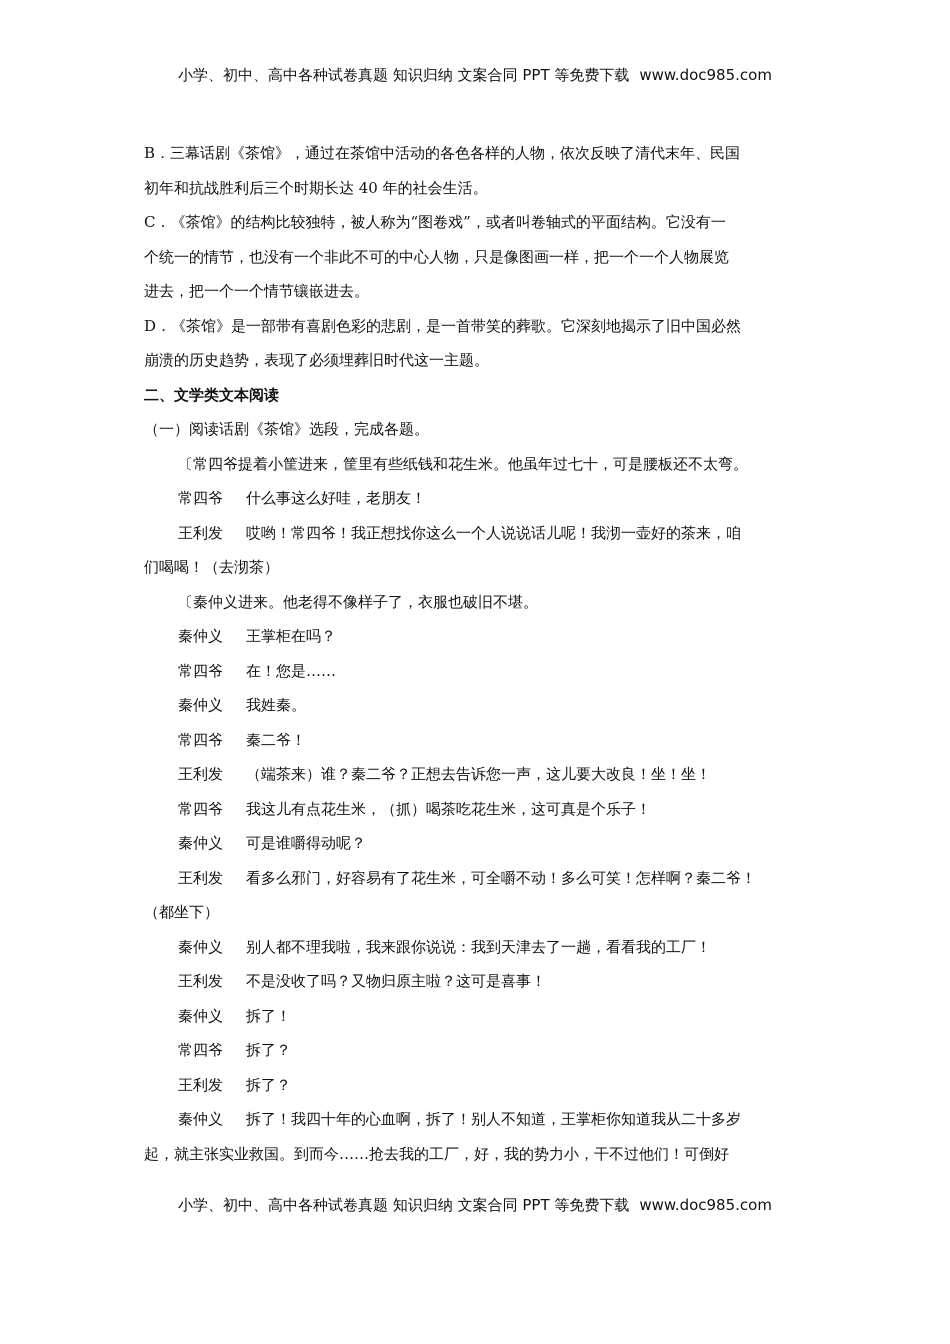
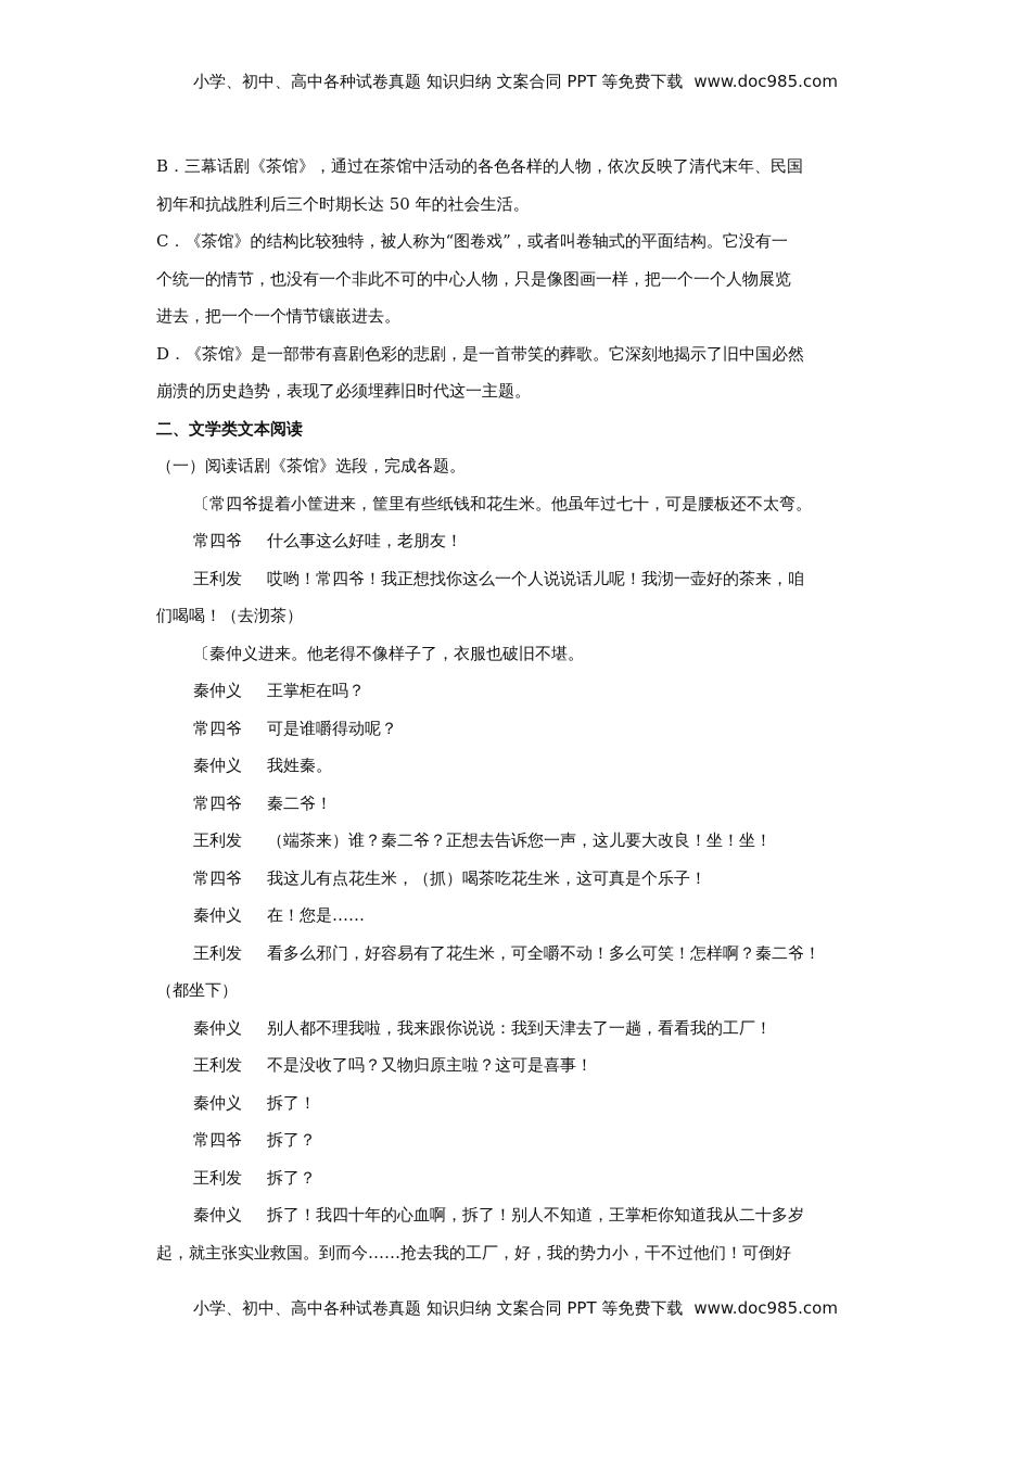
  小学、初中、高中各种试卷真题 知识归纳 文案合同 PPT 等免费下载 www.doc985.com
  B．三幕话剧《茶馆》，通过在茶馆中活动的各色各样的人物，依次反映了清代末年、民国
- 初年和抗战胜利后三个时期长达 40 年的社会生活。
+ 初年和抗战胜利后三个时期长达 50 年的社会生活。
  C．《茶馆》的结构比较独特，被人称为“图卷戏”，或者叫卷轴式的平面结构。它没有一
  个统一的情节，也没有一个非此不可的中心人物，只是像图画一样，把一个一个人物展览
  进去，把一个一个情节镶嵌进去。
  D．《茶馆》是一部带有喜剧色彩的悲剧，是一首带笑的葬歌。它深刻地揭示了旧中国必然
  崩溃的历史趋势，表现了必须埋葬旧时代这一主题。
  二、文学类文本阅读
  （一）阅读话剧《茶馆》选段，完成各题。
  〔常四爷提着小筐进来，筐里有些纸钱和花生米。他虽年过七十，可是腰板还不太弯。
  常四爷 什么事这么好哇，老朋友！
  王利发 哎哟！常四爷！我正想找你这么一个人说说话儿呢！我沏一壶好的茶来，咱
  们喝喝！（去沏茶）
  〔秦仲义进来。他老得不像样子了，衣服也破旧不堪。
  秦仲义 王掌柜在吗？
- 常四爷 在！您是……
+ 常四爷 可是谁嚼得动呢？
  秦仲义 我姓秦。
  常四爷 秦二爷！
  王利发 （端茶来）谁？秦二爷？正想去告诉您一声，这儿要大改良！坐！坐！
  常四爷 我这儿有点花生米，（抓）喝茶吃花生米，这可真是个乐子！
- 秦仲义 可是谁嚼得动呢？
+ 秦仲义 在！您是……
  王利发 看多么邪门，好容易有了花生米，可全嚼不动！多么可笑！怎样啊？秦二爷！
  （都坐下）
  秦仲义 别人都不理我啦，我来跟你说说：我到天津去了一趟，看看我的工厂！
  王利发 不是没收了吗？又物归原主啦？这可是喜事！
  秦仲义 拆了！
  常四爷 拆了？
  王利发 拆了？
  秦仲义 拆了！我四十年的心血啊，拆了！别人不知道，王掌柜你知道我从二十多岁
  起，就主张实业救国。到而今……抢去我的工厂，好，我的势力小，干不过他们！可倒好
  小学、初中、高中各种试卷真题 知识归纳 文案合同 PPT 等免费下载 www.doc985.com
